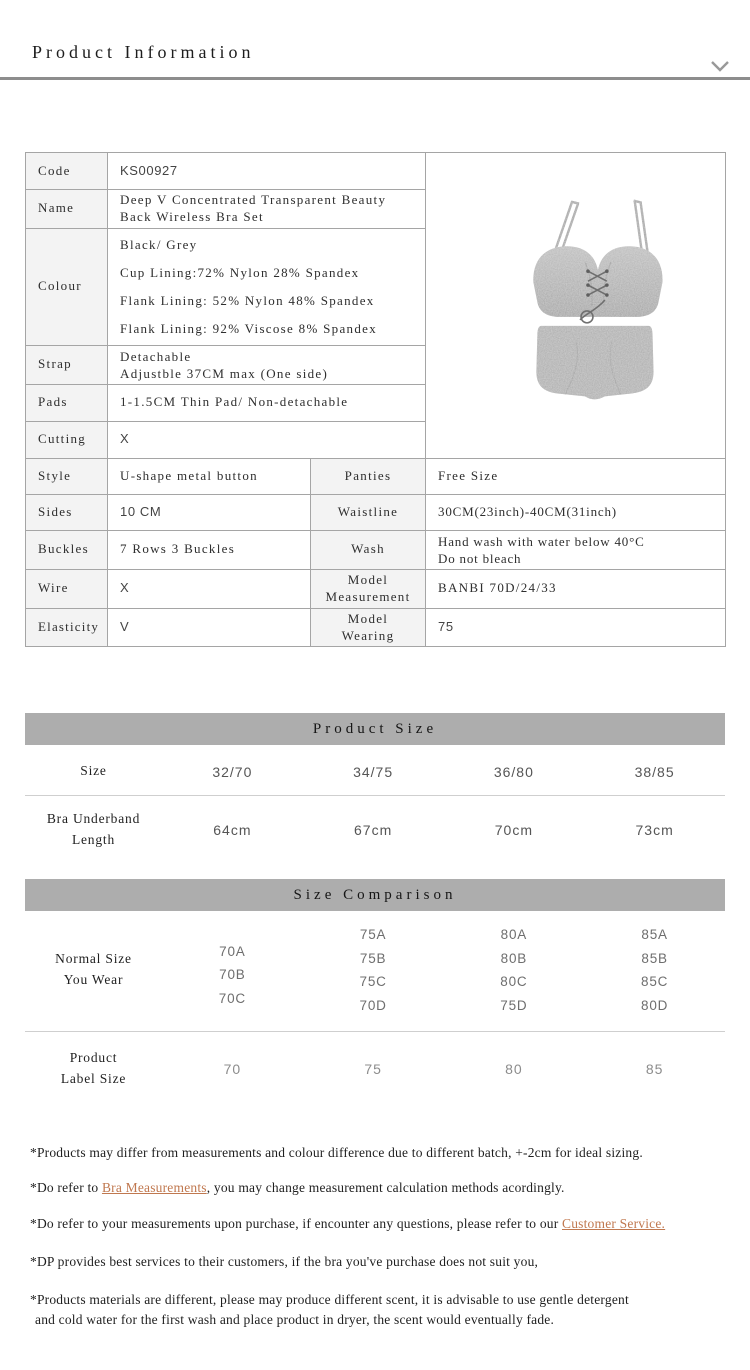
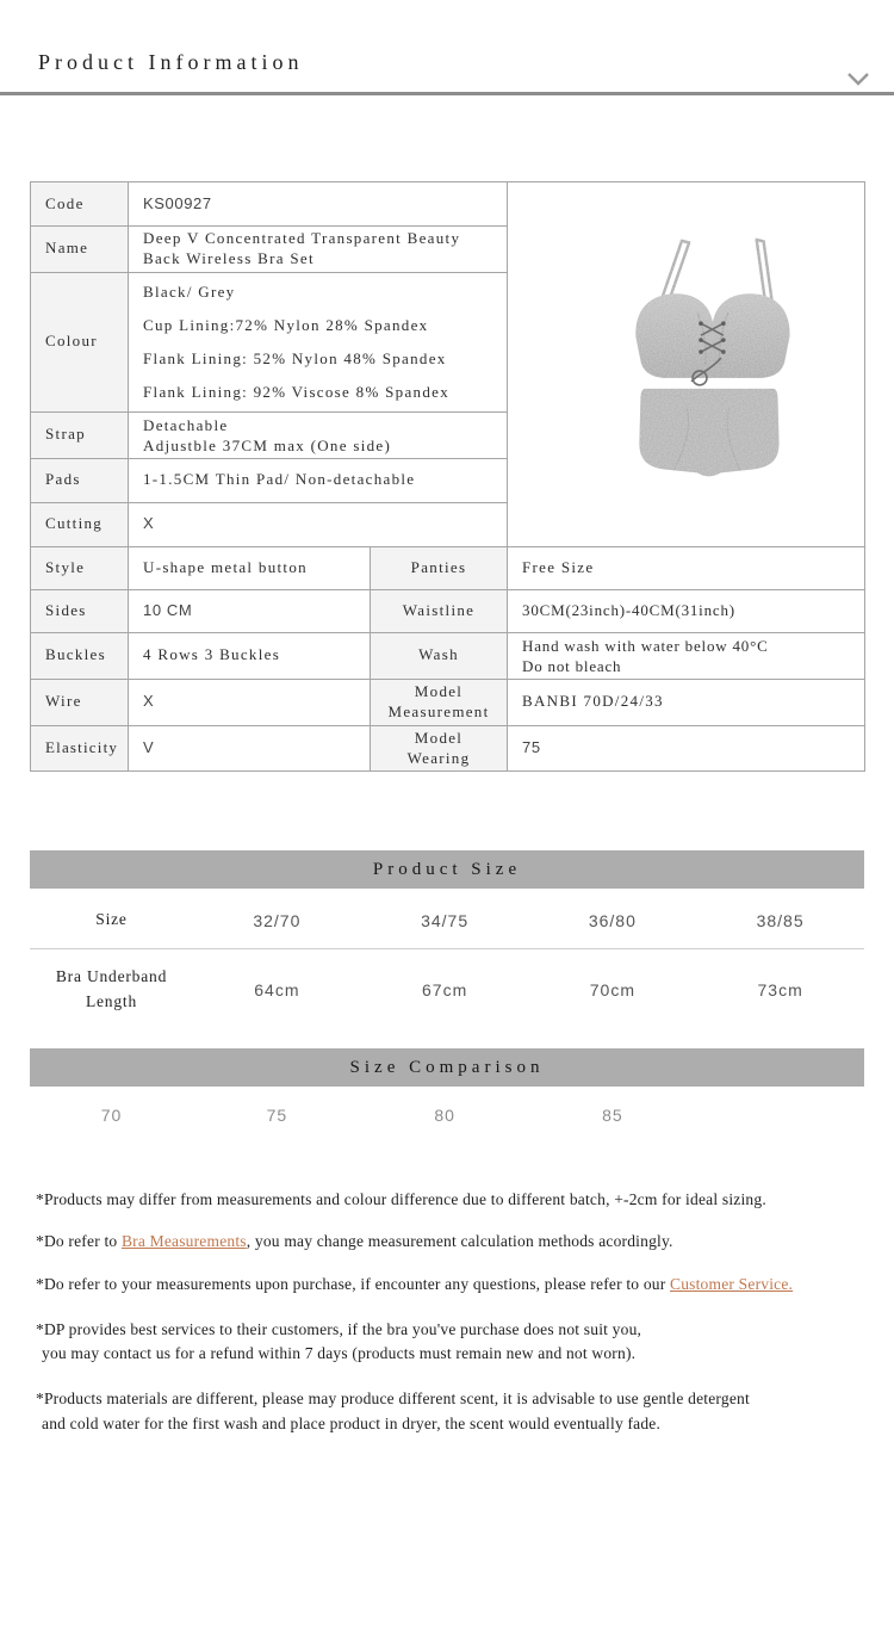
  Product Information
  Code	KS00927
  Name	Deep V Concentrated Transparent Beauty Back Wireless Bra Set
  Colour	Black/ Grey Cup Lining:72% Nylon 28% Spandex Flank Lining: 52% Nylon 48% Spandex Flank Lining: 92% Viscose 8% Spandex
  Strap	Detachable Adjustble 37CM max (One side)
  Pads	1-1.5CM Thin Pad/ Non-detachable
  Cutting	X
  Style	U-shape metal button	Panties	Free Size
  Sides	10 CM	Waistline	30CM(23inch)-40CM(31inch)
- Buckles	7 Rows 3 Buckles	Wash	Hand wash with water below 40°C Do not bleach
+ Buckles	4 Rows 3 Buckles	Wash	Hand wash with water below 40°C Do not bleach
  Wire	X	Model Measurement	BANBI 70D/24/33
  Elasticity	V	Model Wearing	75
  Product Size
  Size
  32/70
  34/75
  36/80
  38/85
  Bra Underband
  Length
  64cm
  67cm
  70cm
  73cm
  Size Comparison
- Normal Size
- You Wear
- 70A
- 70B
- 70C
- 75A
- 75B
- 75C
- 70D
- 80A
- 80B
- 80C
- 75D
- 85A
- 85B
- 85C
- 80D
- Product
- Label Size
  70
  75
  80
  85
  *Products may differ from measurements and colour difference due to different batch, +-2cm for ideal sizing.
  *Do refer to Bra Measurements, you may change measurement calculation methods acordingly.
  *Do refer to your measurements upon purchase, if encounter any questions, please refer to our Customer Service.
  *DP provides best services to their customers, if the bra you've purchase does not suit you,
+ you may contact us for a refund within 7 days (products must remain new and not worn).
  *Products materials are different, please may produce different scent, it is advisable to use gentle detergent
  and cold water for the first wash and place product in dryer, the scent would eventually fade.
